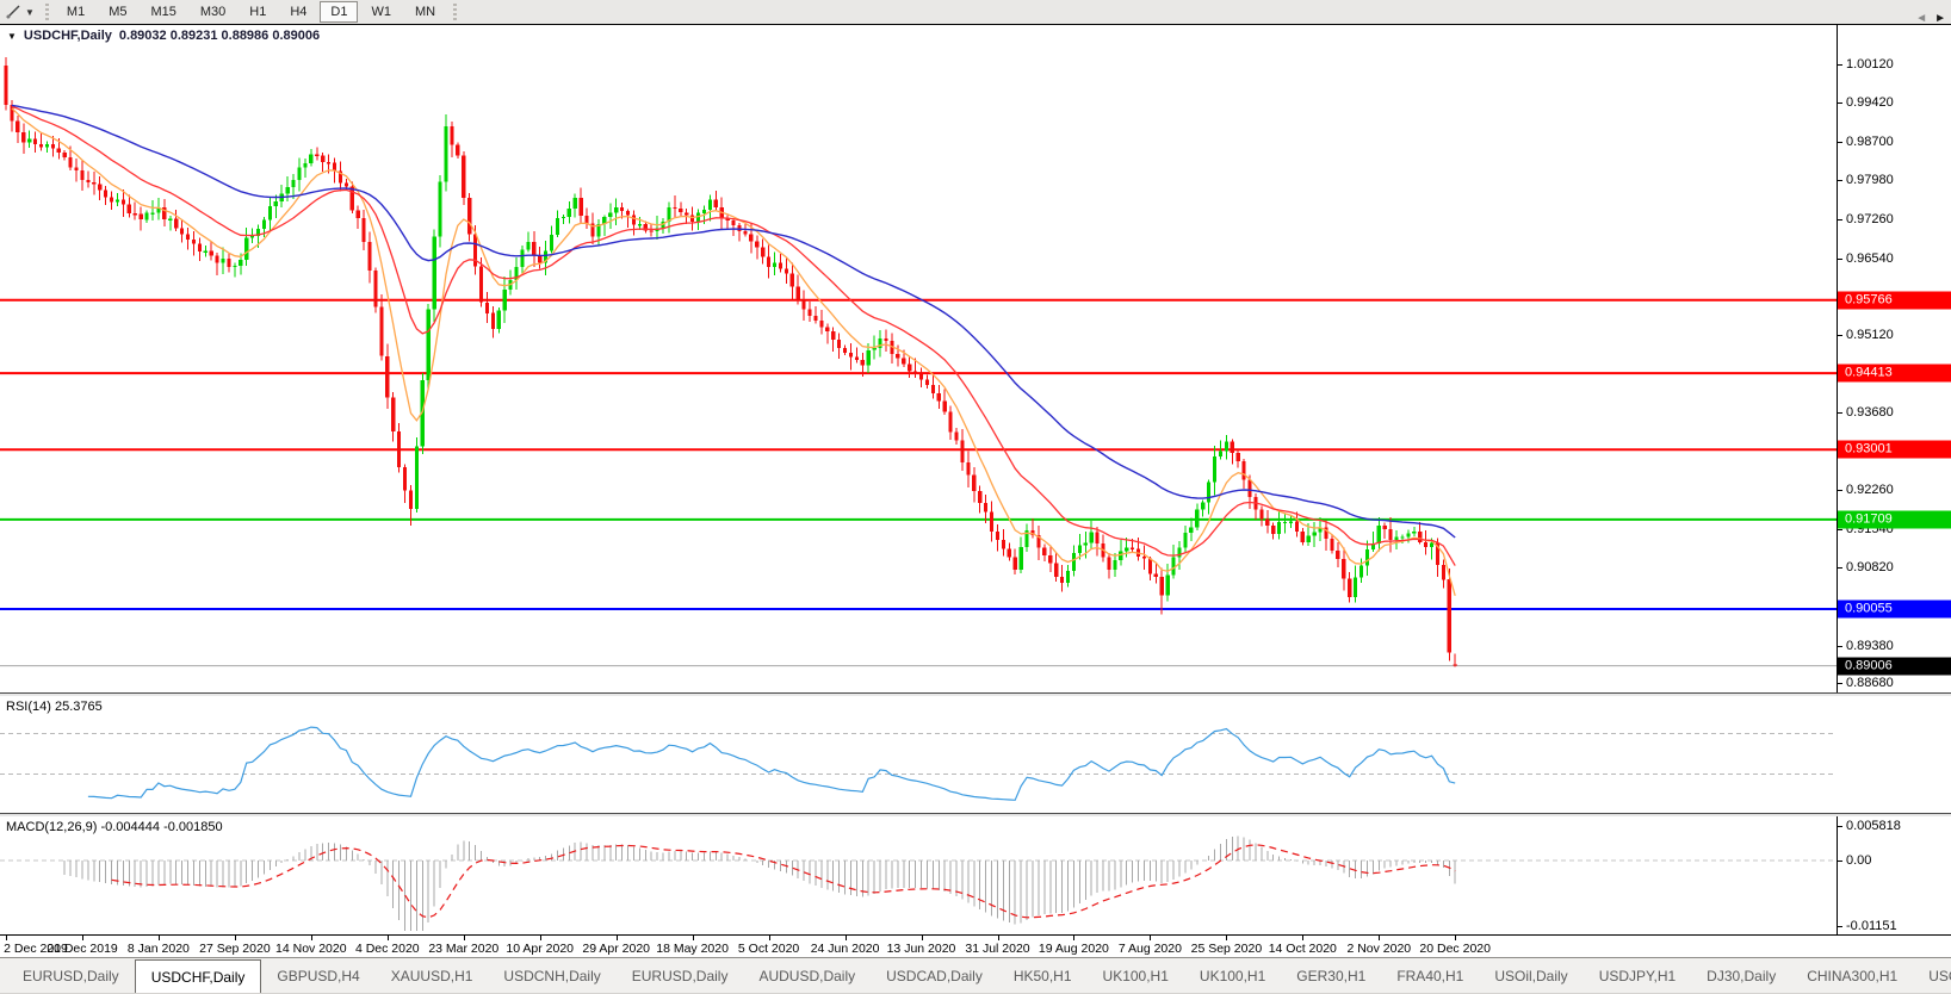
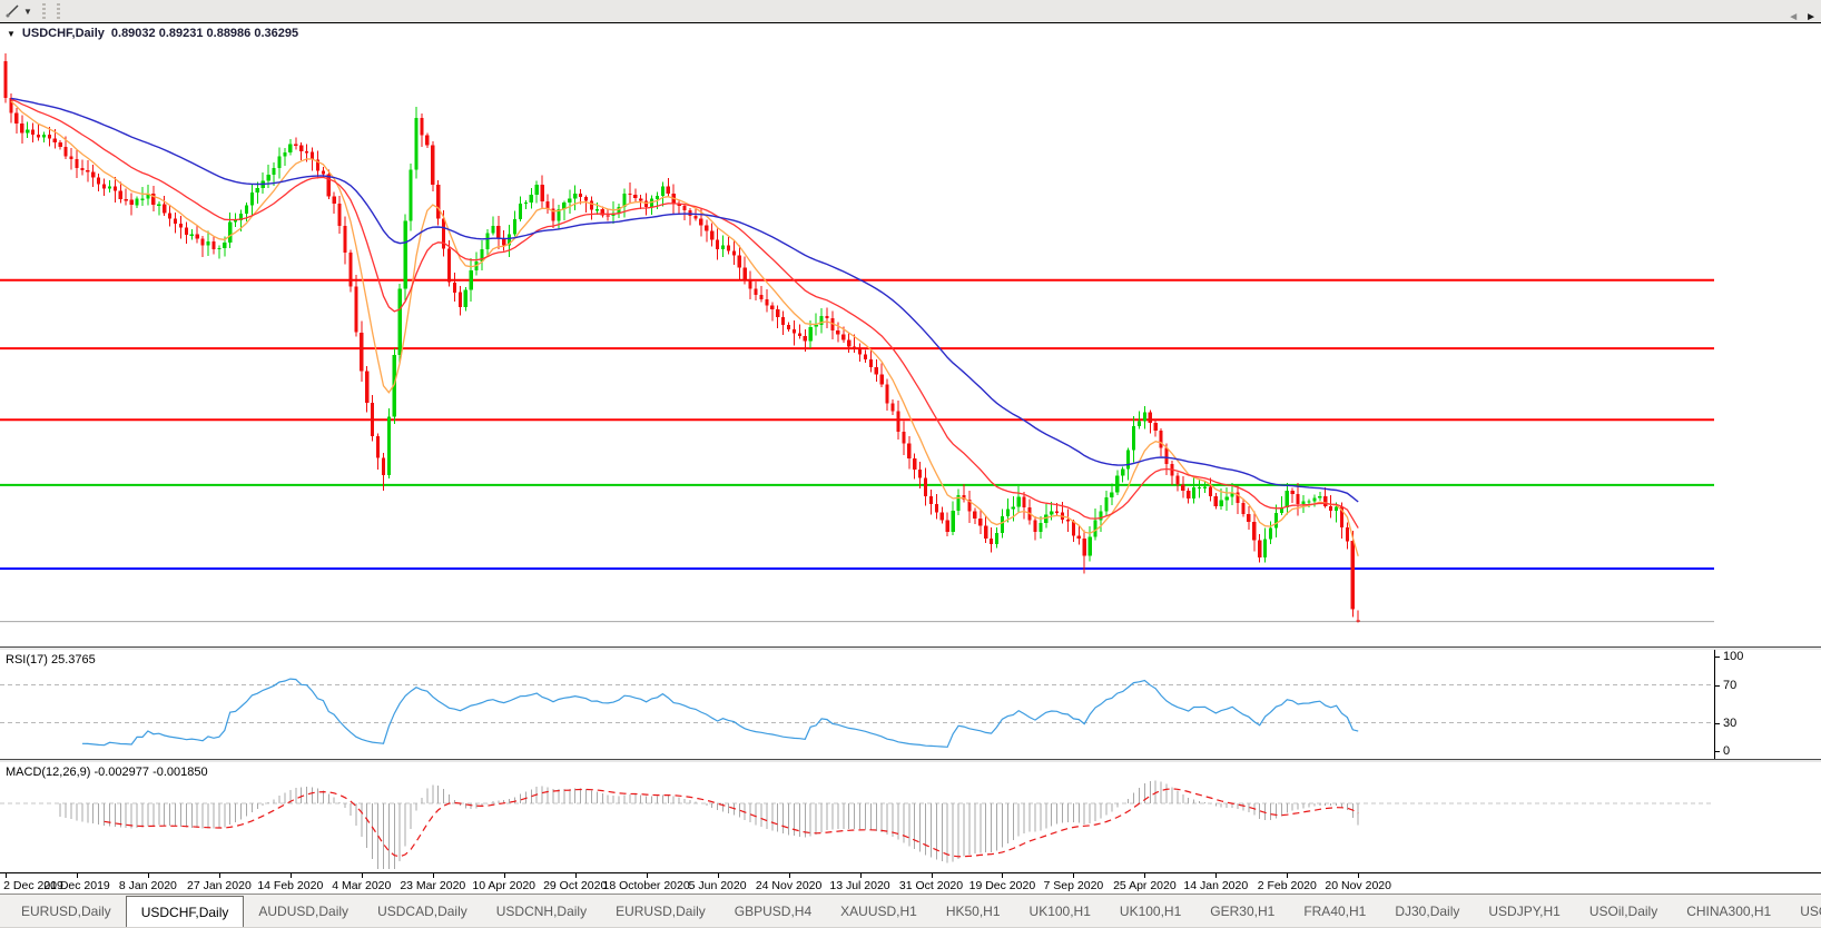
  ▼
- M1
- M5
- M15
- M30
- H1
- H4
- D1
- W1
- MN
  ▼
  USDCHF,Daily
- 0.89032 0.89231 0.88986 0.89006
+ 0.89032 0.89231 0.88986 0.36295
- 1.00120
- 0.99420
- 0.98700
- 0.97980
- 0.97260
- 0.96540
- 0.95120
- 0.93680
- 0.92260
- 0.91540
- 0.90820
- 0.89380
- 0.88680
- 0.95766
- 0.94413
- 0.93001
- 0.91709
- 0.90055
- 0.89006
- RSI(14) 25.3765
+ RSI(17) 25.3765
+ 100
+ 70
+ 30
+ 0
- MACD(12,26,9) -0.004444 -0.001850
+ MACD(12,26,9) -0.002977 -0.001850
- 0.005818
- 0.00
- -0.01151
  2 Dec 2019
  20 Dec 2019
  8 Jan 2020
- 27 Sep 2020
+ 27 Jan 2020
- 14 Nov 2020
+ 14 Feb 2020
- 4 Dec 2020
+ 4 Mar 2020
  23 Mar 2020
  10 Apr 2020
- 29 Apr 2020
+ 29 Oct 2020
- 18 May 2020
+ 18 October 2020
- 5 Oct 2020
+ 5 Jun 2020
- 24 Jun 2020
+ 24 Nov 2020
- 13 Jun 2020
+ 13 Jul 2020
- 31 Jul 2020
+ 31 Oct 2020
- 19 Aug 2020
+ 19 Dec 2020
- 7 Aug 2020
+ 7 Sep 2020
- 25 Sep 2020
+ 25 Apr 2020
- 14 Oct 2020
+ 14 Jan 2020
- 2 Nov 2020
+ 2 Feb 2020
- 20 Dec 2020
+ 20 Nov 2020
  EURUSD,Daily
  USDCHF,Daily
- GBPUSD,H4
+ AUDUSD,Daily
- XAUUSD,H1
+ USDCAD,Daily
  USDCNH,Daily
  EURUSD,Daily
- AUDUSD,Daily
+ GBPUSD,H4
- USDCAD,Daily
+ XAUUSD,H1
  HK50,H1
  UK100,H1
  UK100,H1
  GER30,H1
  FRA40,H1
- USOil,Daily
+ DJ30,Daily
  USDJPY,H1
- DJ30,Daily
+ USOil,Daily
  CHINA300,H1
  ◄
  ►
